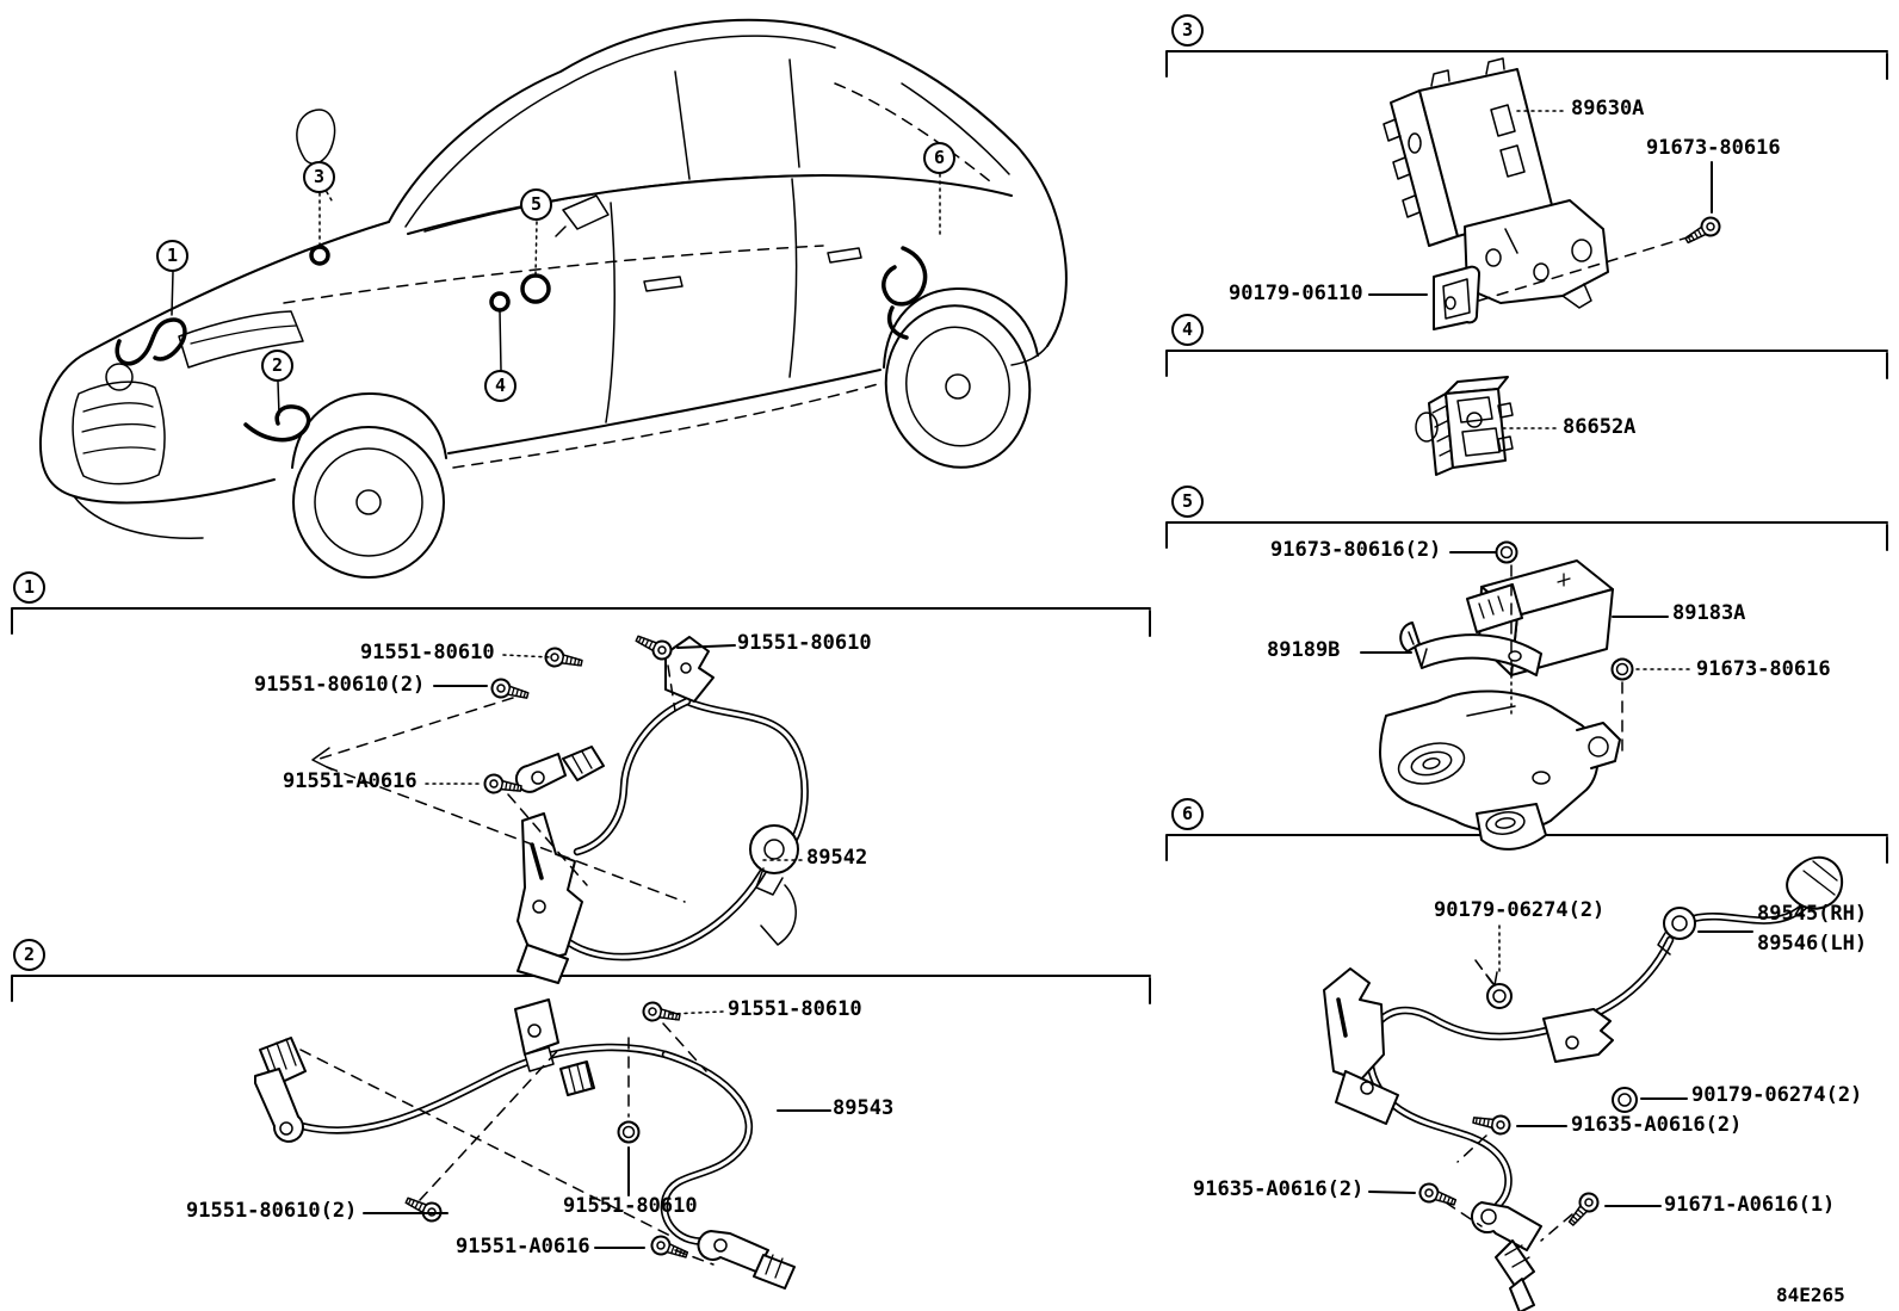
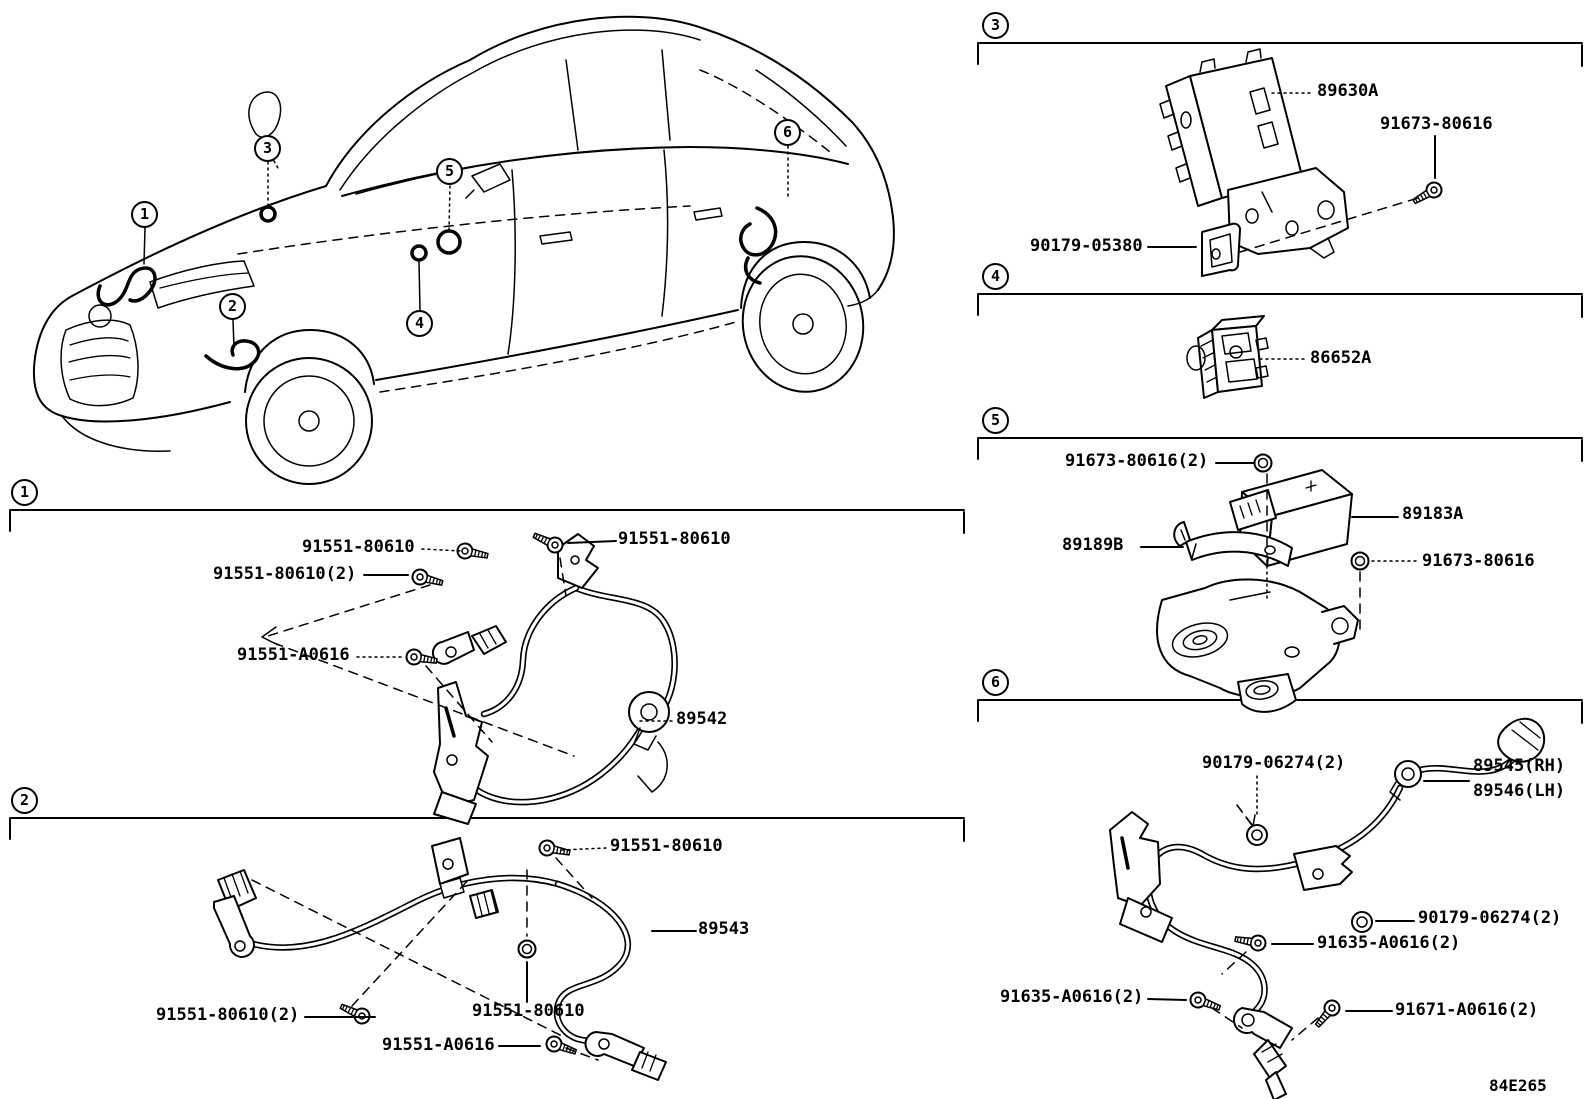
  1
  2
  3
  4
  5
  6
  1
  2
  3
  4
  5
  6
  91551-80610
  91551-80610
  91551-80610(2)
  91551-A0616
  89542
  91551-80610
  89543
  91551-80610
  91551-80610(2)
  91551-A0616
  89630A
  91673-80616
- 90179-06110
+ 90179-05380
  86652A
  91673-80616(2)
  89183A
  89189B
  91673-80616
  90179-06274(2)
  89545(RH)
  89546(LH)
  90179-06274(2)
  91635-A0616(2)
  91635-A0616(2)
- 91671-A0616(1)
+ 91671-A0616(2)
  84E265
